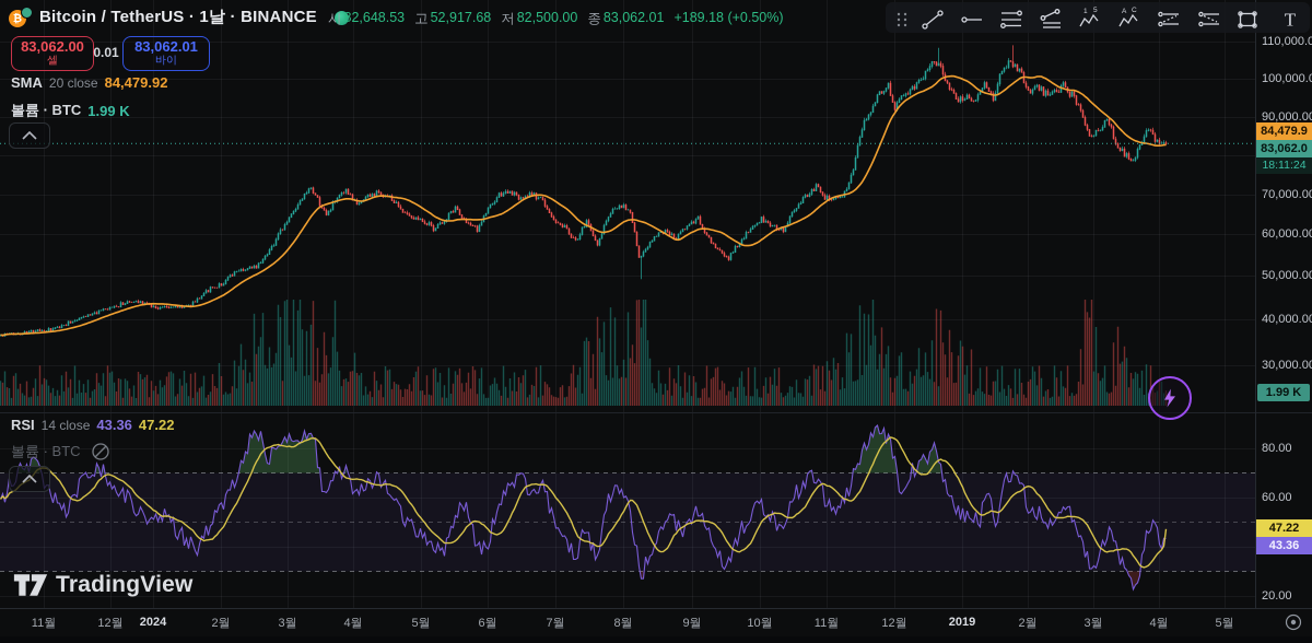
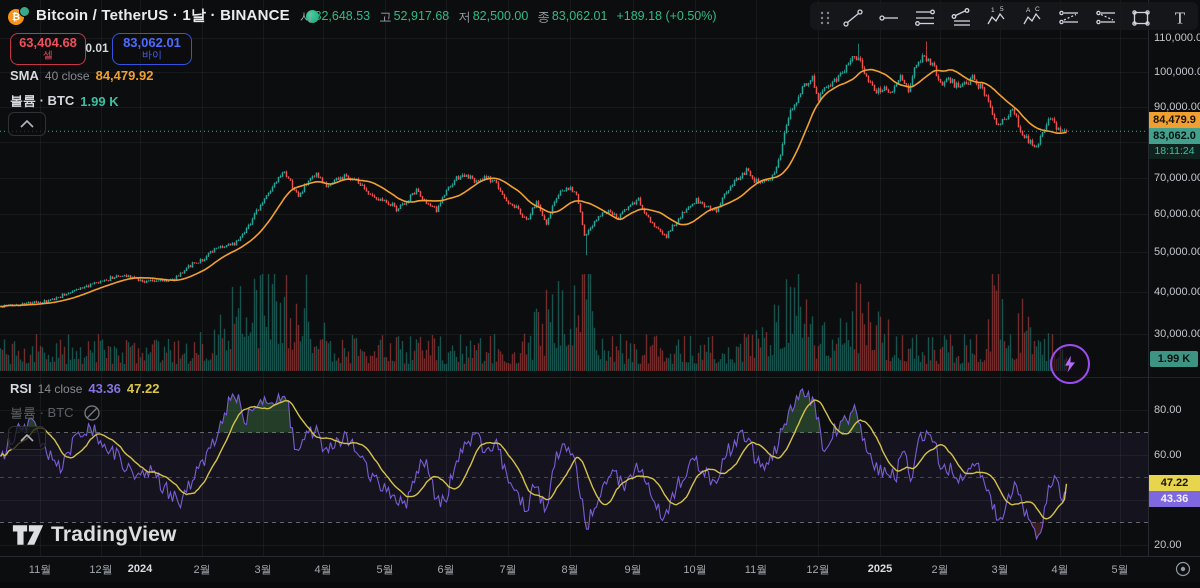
  ₿
  Bitcoin / TetherUS · 1날 · BINANCE
  시
  82,648.53
  고
  52,917.68
  저
  82,500.00
  종
  83,062.01
  +189.18 (+0.50%)
- 83,062.00
+ 63,404.68
  셀
  0.01
  83,062.01
  바이
  SMA
- 20 close
+ 40 close
  84,479.92
  볼륨 · BTC
  1.99 K
  T
  RSI
  14 close
  43.36
  47.22
  볼륨 · BTC
  TradingView
  110,000.0
  100,000.
  90,000.0
  70,000.0
  60,000.0
  50,000.0
  40,000.0
  30,000.0
  80.00
  60.00
  20.00
  84,479.9
  83,062.0
  18:11:24
  1.99 K
  47.22
  43.36
  11월
  12월
  2024
  2월
  3월
  4월
  5월
  6월
  7월
  8월
  9월
  10월
  11월
  12월
- 2019
+ 2025
  2월
  3월
  4월
  5월
